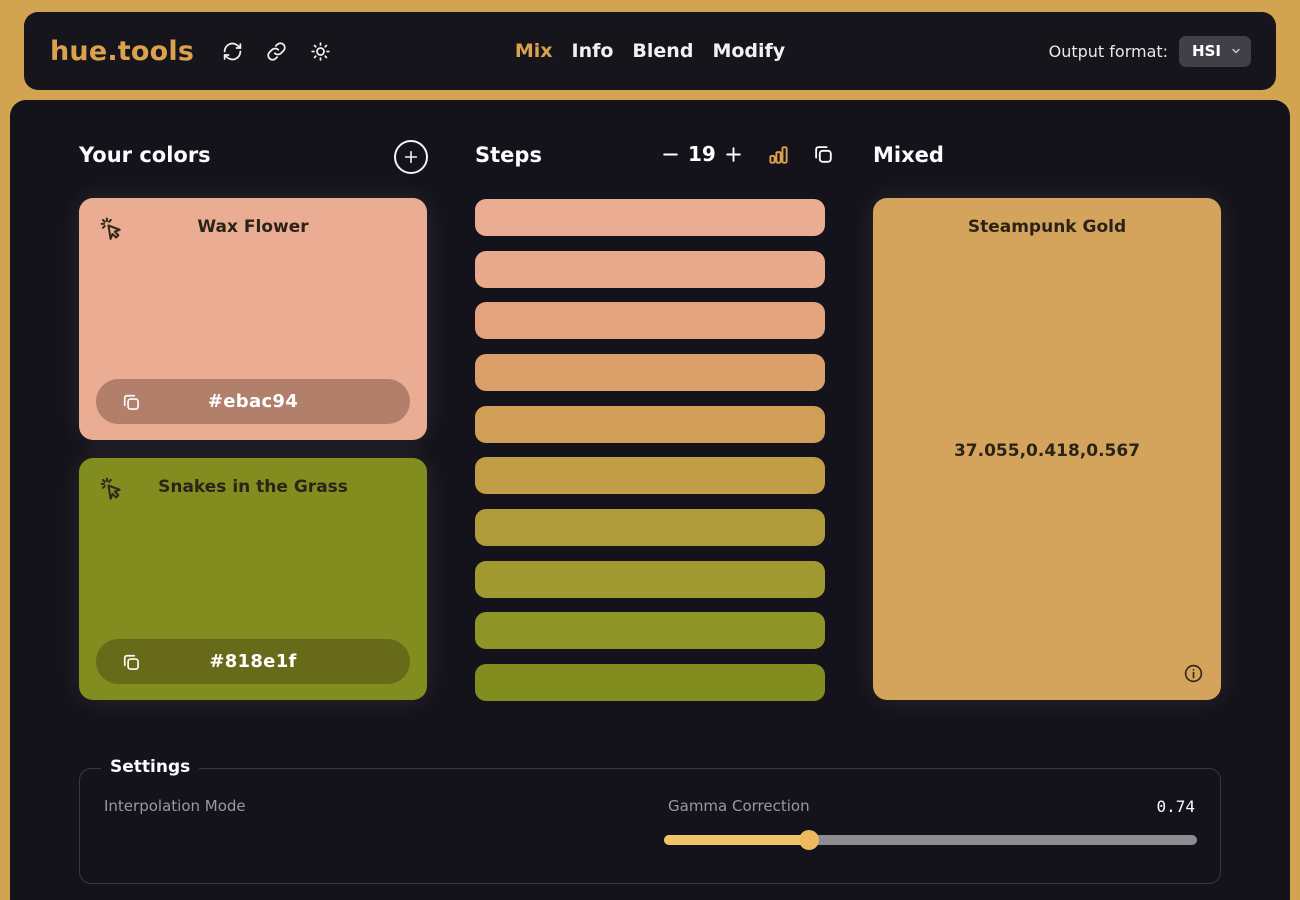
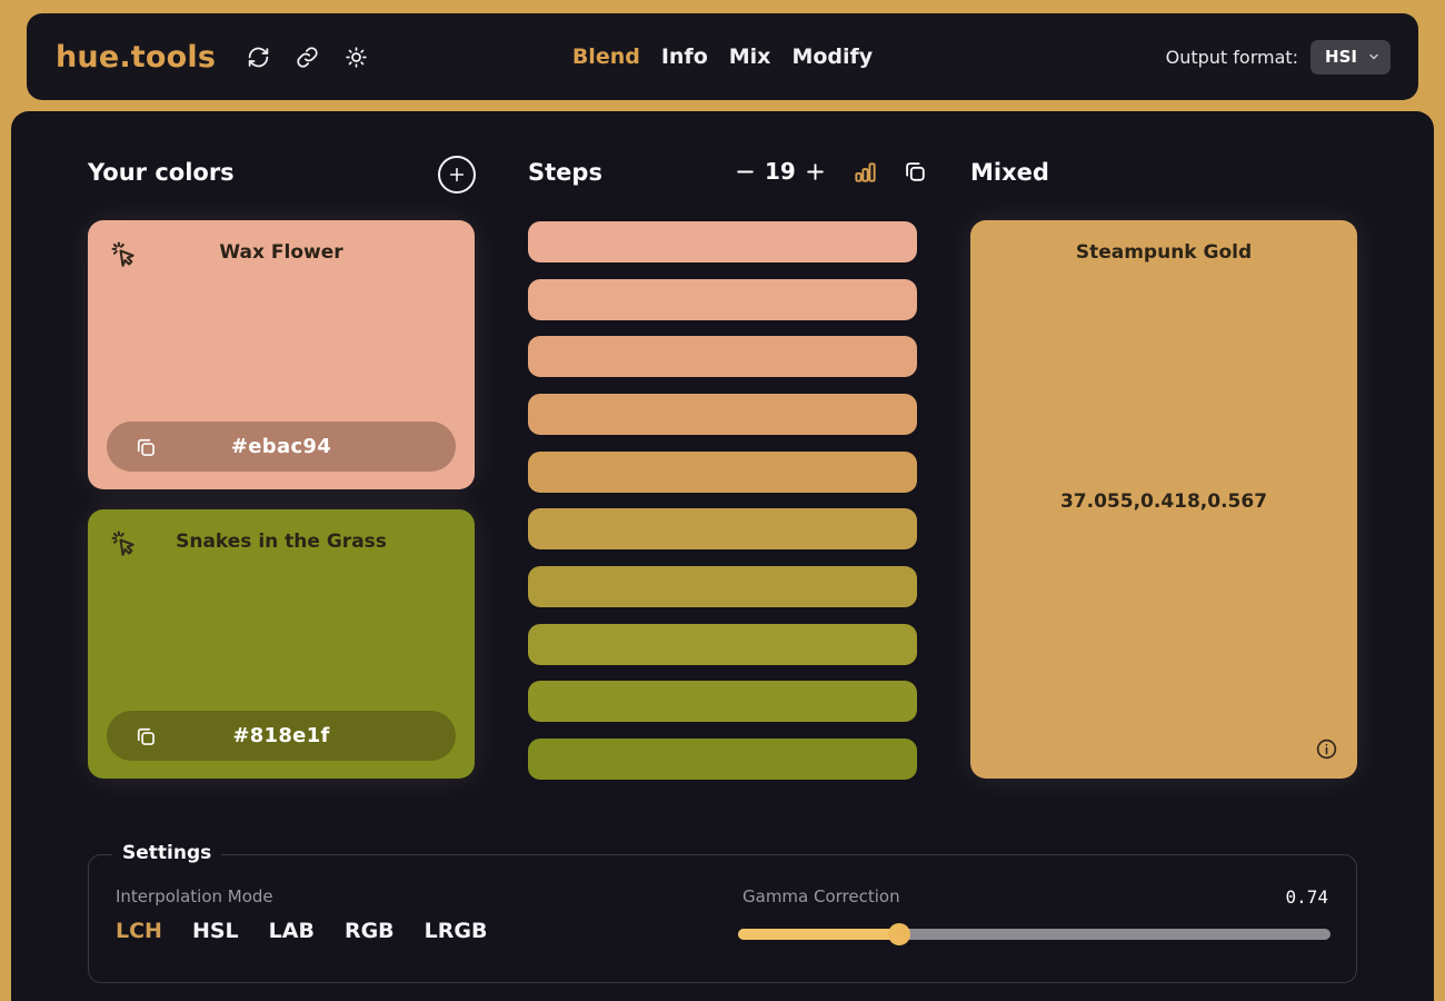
  hue.tools
- Mix
+ Blend
  Info
- Blend
+ Mix
  Modify
  Output format:
  HSI
  Your colors
  Steps
  19
  Mixed
  Wax Flower
  #ebac94
  Snakes in the Grass
  #818e1f
  Steampunk Gold
  37.055,0.418,0.567
  Settings
  Interpolation Mode
+ LCH
+ HSL
+ LAB
+ RGB
+ LRGB
  Gamma Correction
  0.74
